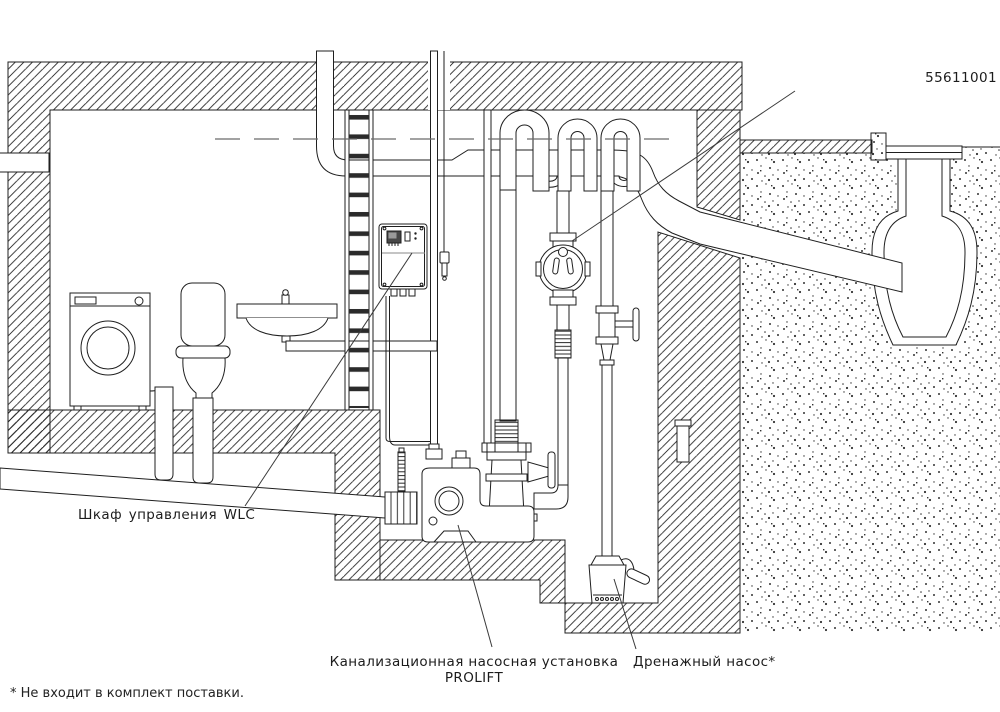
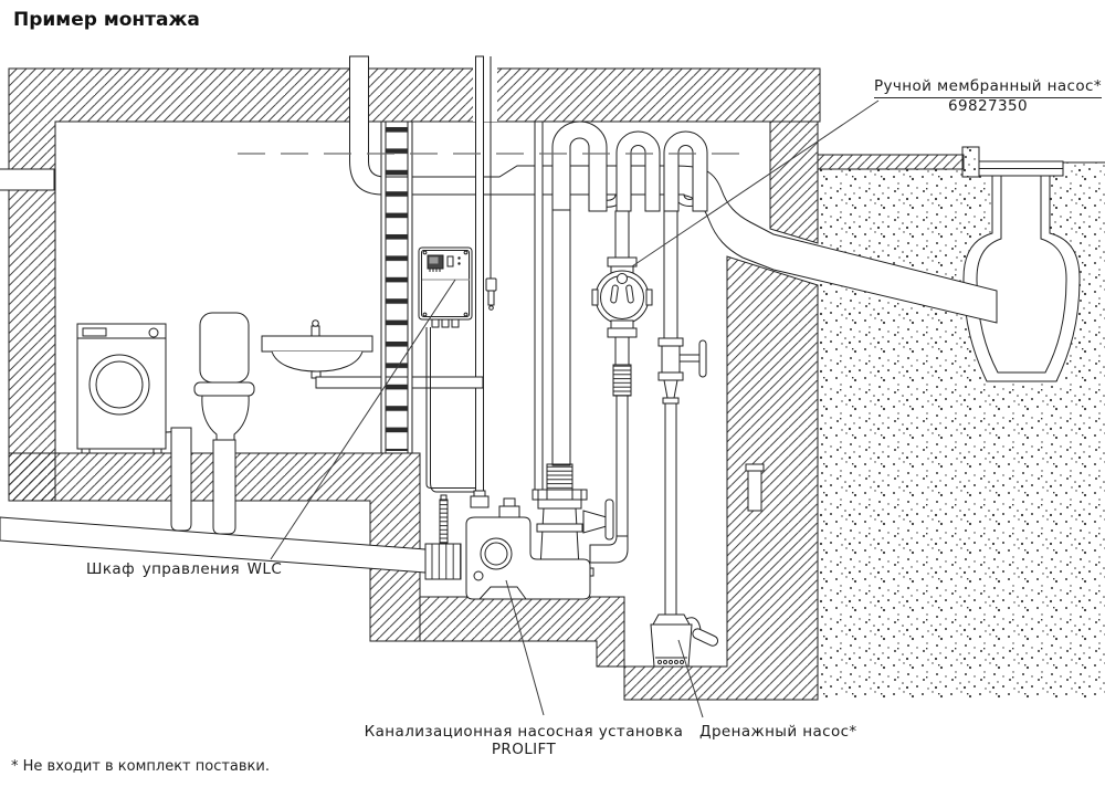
+ Пример монтажа
+ Ручной мембранный насос*
- 55611001
+ 69827350
  Шкаф управления WLC
  Канализационная насосная установка
  PROLIFT
  Дренажный насос*
  * Не входит в комплект поставки.
